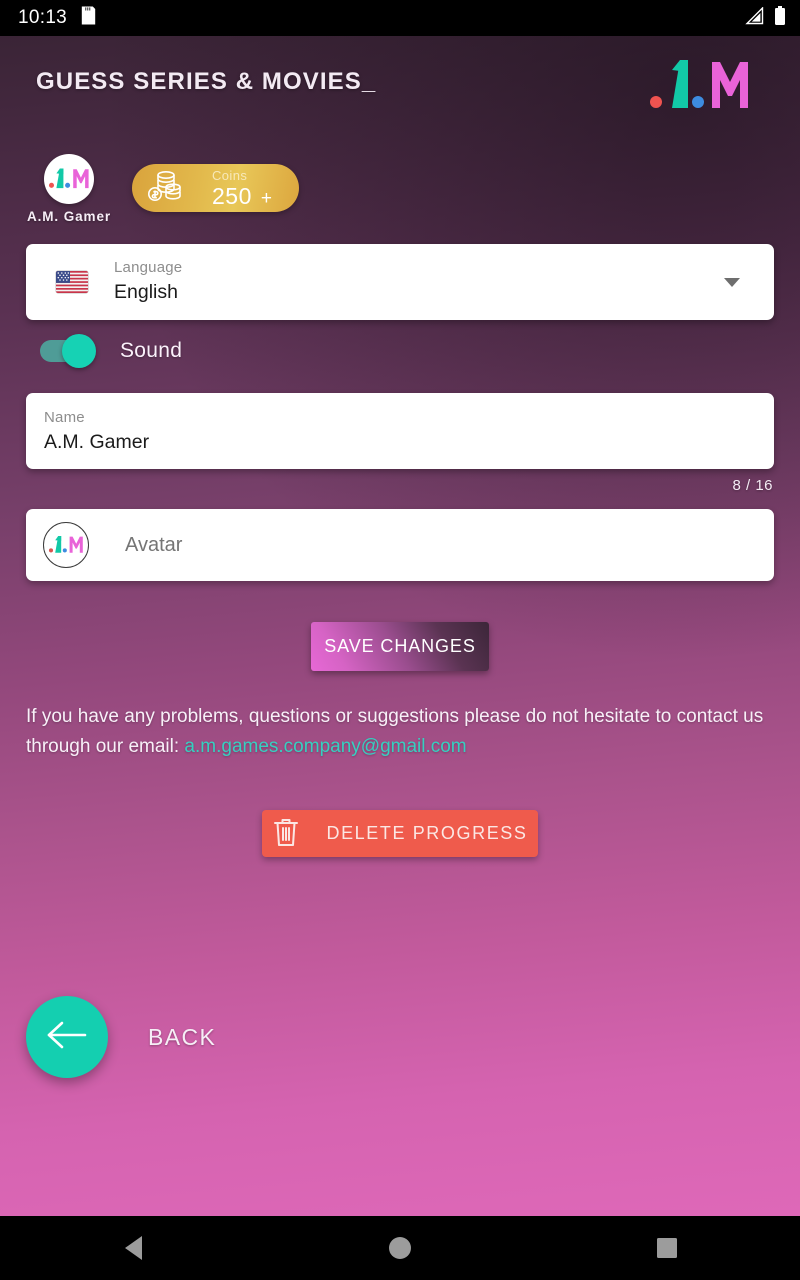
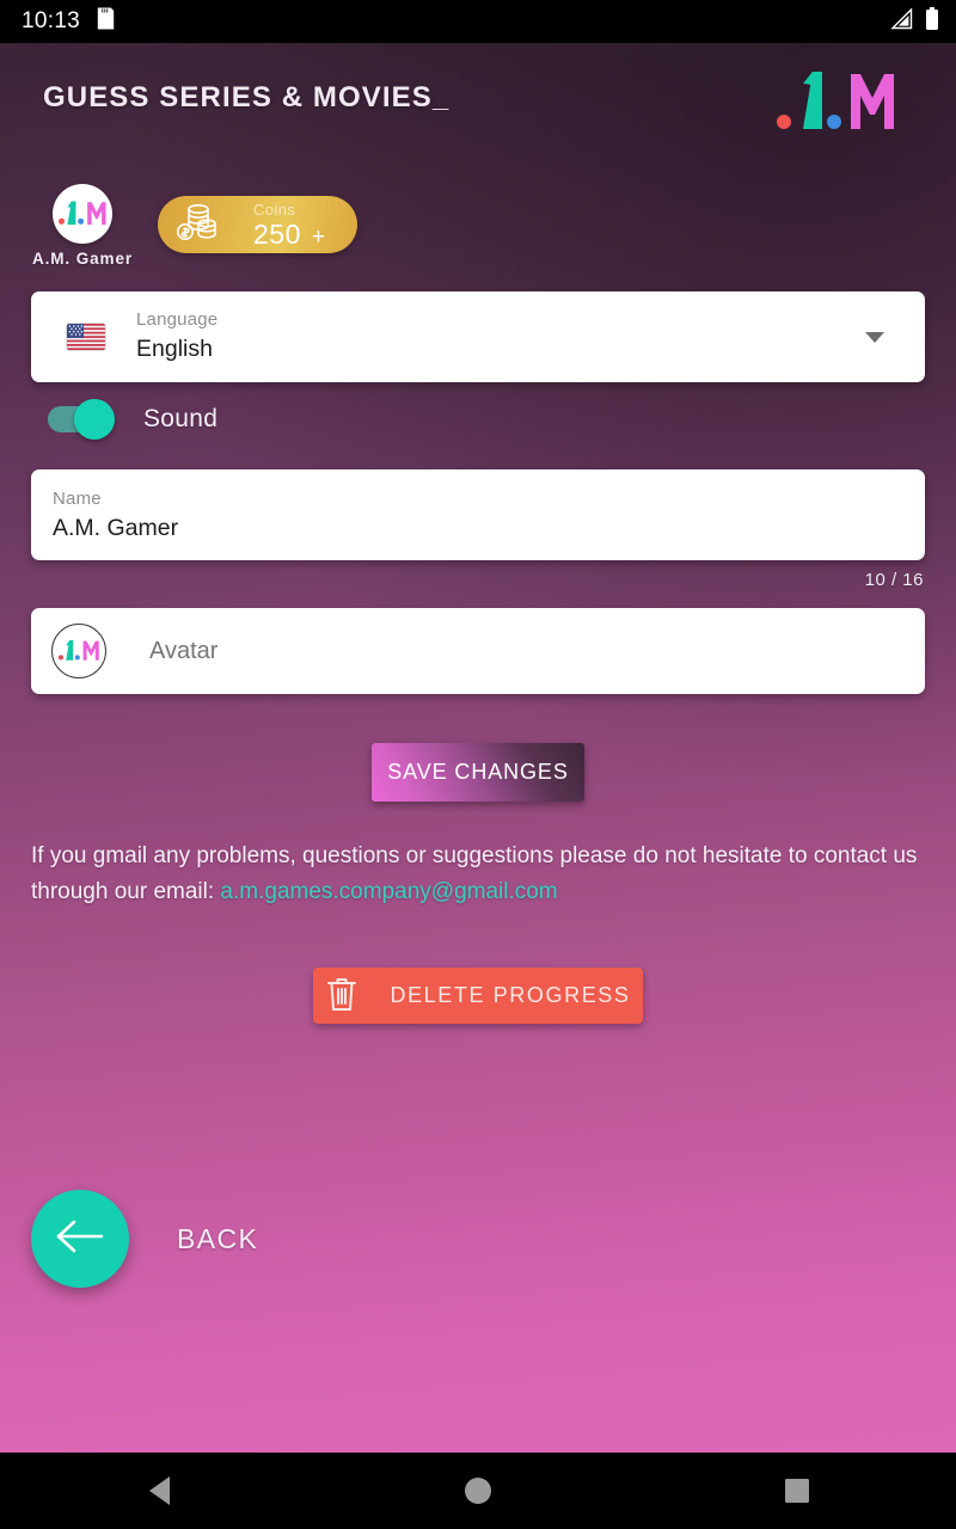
  10:13
  GUESS SERIES & MOVIES_
  A.M. Gamer
  Coins
  250
  +
  Language
  English
  Sound
  Name
  A.M. Gamer
- 8 / 16
+ 10 / 16
  Avatar
  SAVE CHANGES
- If you have any problems, questions or suggestions please do not hesitate to contact us through our email: a.m.games.company@gmail.com
+ If you gmail any problems, questions or suggestions please do not hesitate to contact us through our email: a.m.games.company@gmail.com
  DELETE PROGRESS
  BACK
